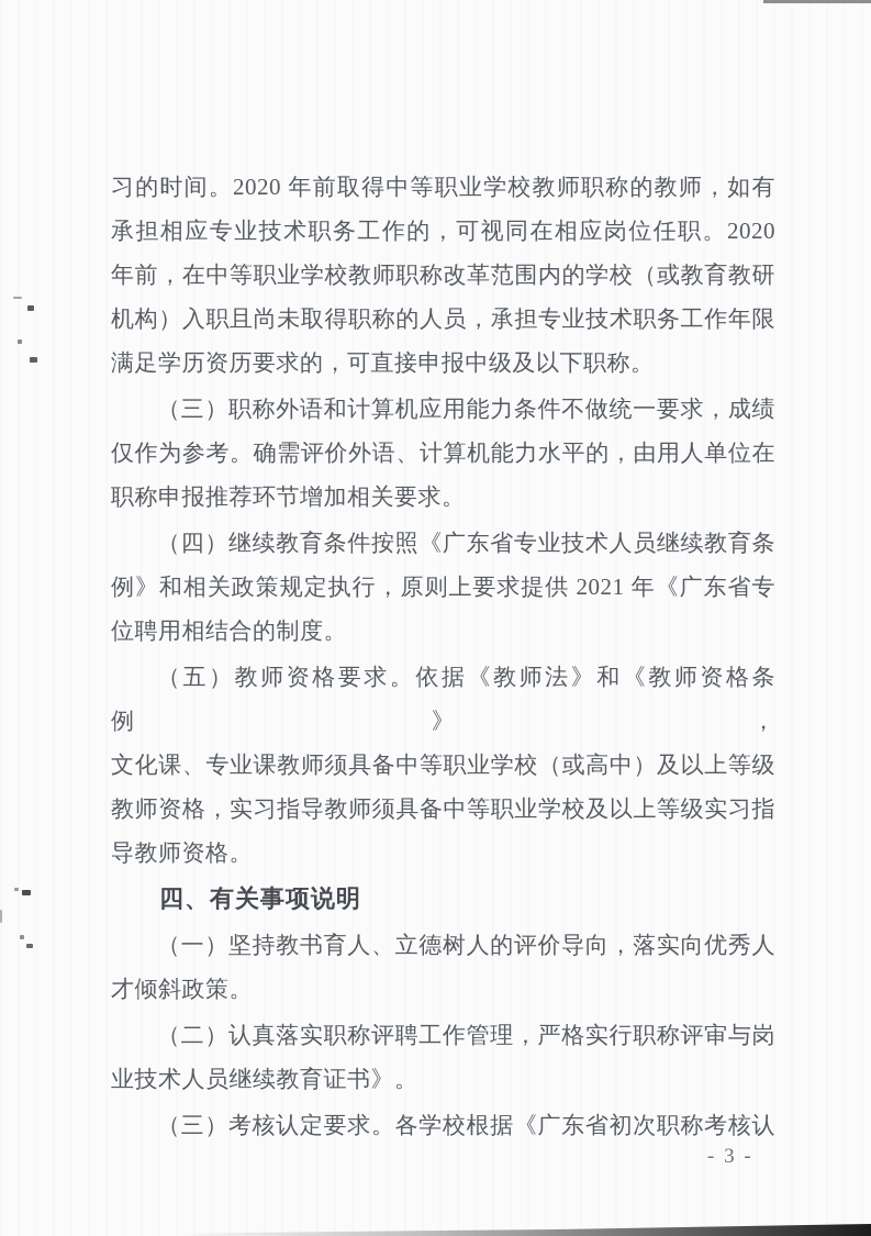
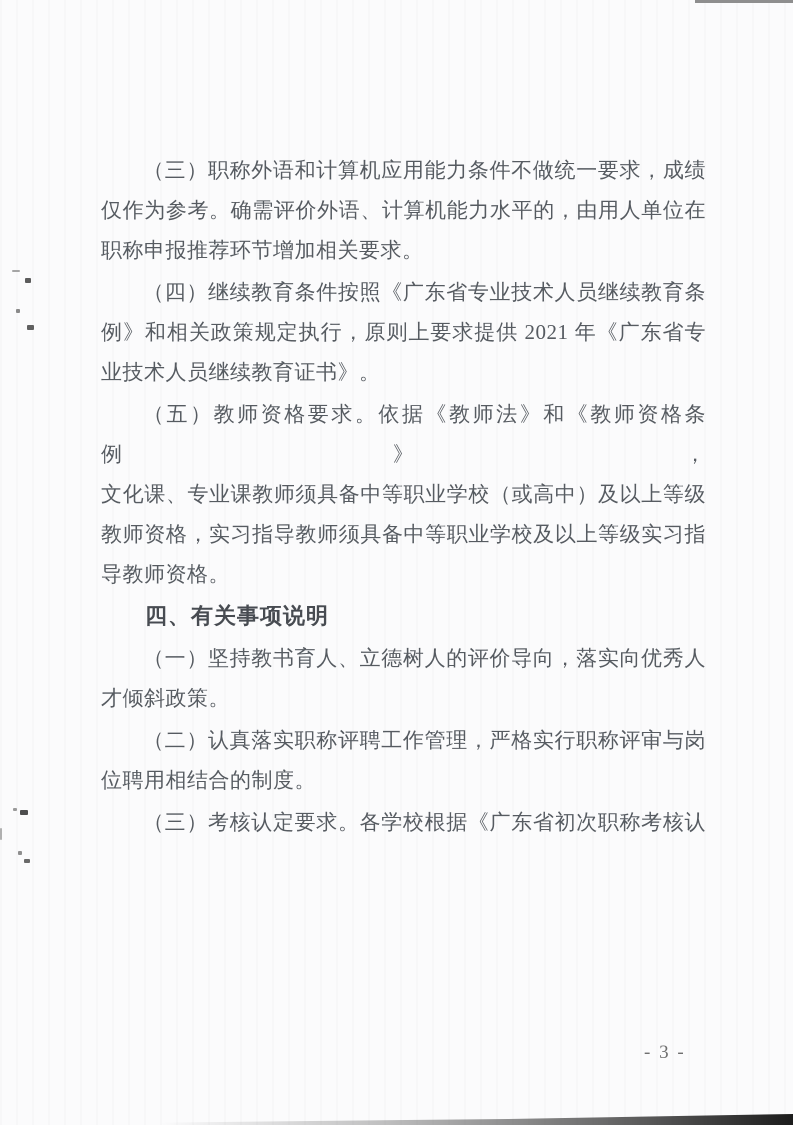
- 习的时间。2020 年前取得中等职业学校教师职称的教师，如有
- 承担相应专业技术职务工作的，可视同在相应岗位任职。2020
- 年前，在中等职业学校教师职称改革范围内的学校（或教育教研
- 机构）入职且尚未取得职称的人员，承担专业技术职务工作年限
- 满足学历资历要求的，可直接申报中级及以下职称。
  （三）职称外语和计算机应用能力条件不做统一要求，成绩
  仅作为参考。确需评价外语、计算机能力水平的，由用人单位在
  职称申报推荐环节增加相关要求。
  （四）继续教育条件按照《广东省专业技术人员继续教育条
  例》和相关政策规定执行，原则上要求提供 2021 年《广东省专
- 位聘用相结合的制度。
+ 业技术人员继续教育证书》。
  （五）教师资格要求。依据《教师法》和《教师资格条例》，
  文化课、专业课教师须具备中等职业学校（或高中）及以上等级
  教师资格，实习指导教师须具备中等职业学校及以上等级实习指
  导教师资格。
  四、有关事项说明
  （一）坚持教书育人、立德树人的评价导向，落实向优秀人
  才倾斜政策。
  （二）认真落实职称评聘工作管理，严格实行职称评审与岗
- 业技术人员继续教育证书》。
+ 位聘用相结合的制度。
  （三）考核认定要求。各学校根据《广东省初次职称考核认
  - 3 -
